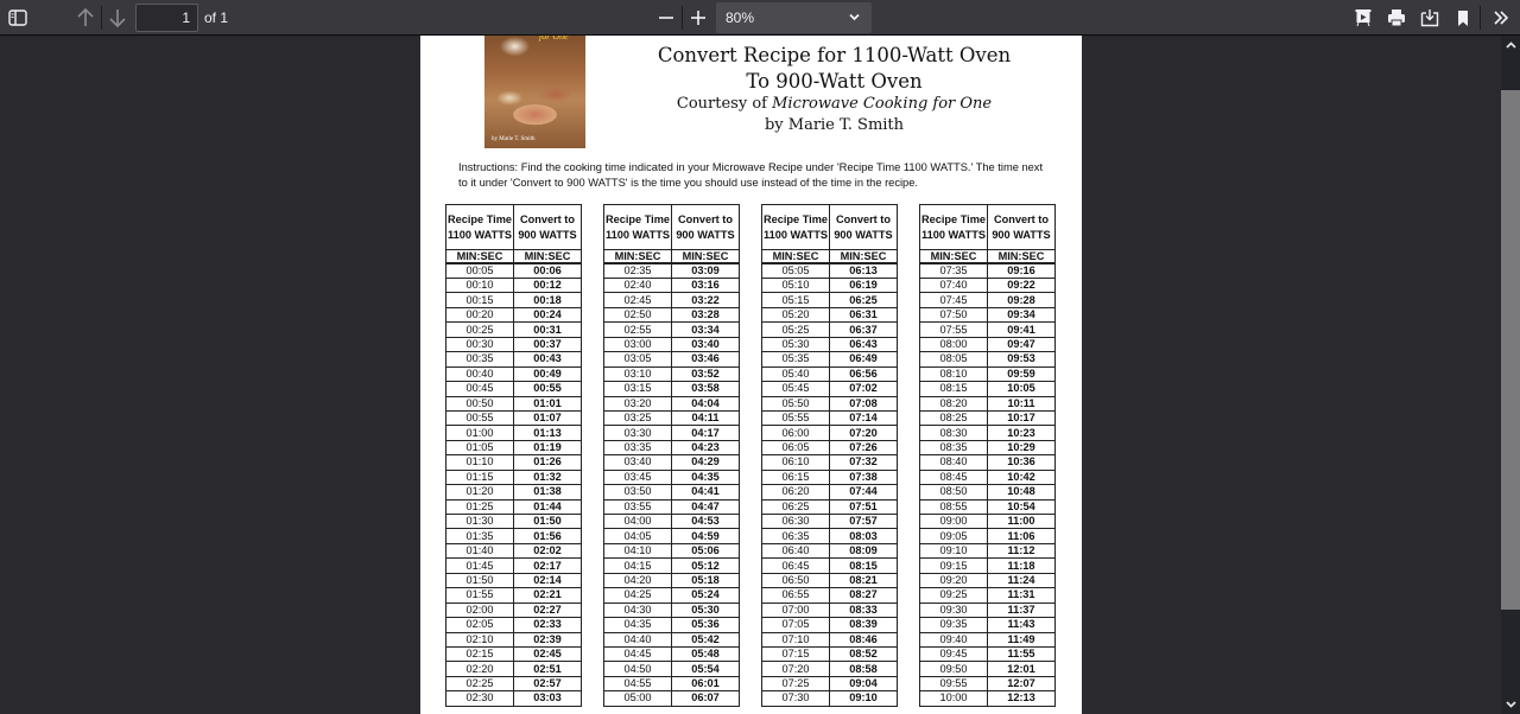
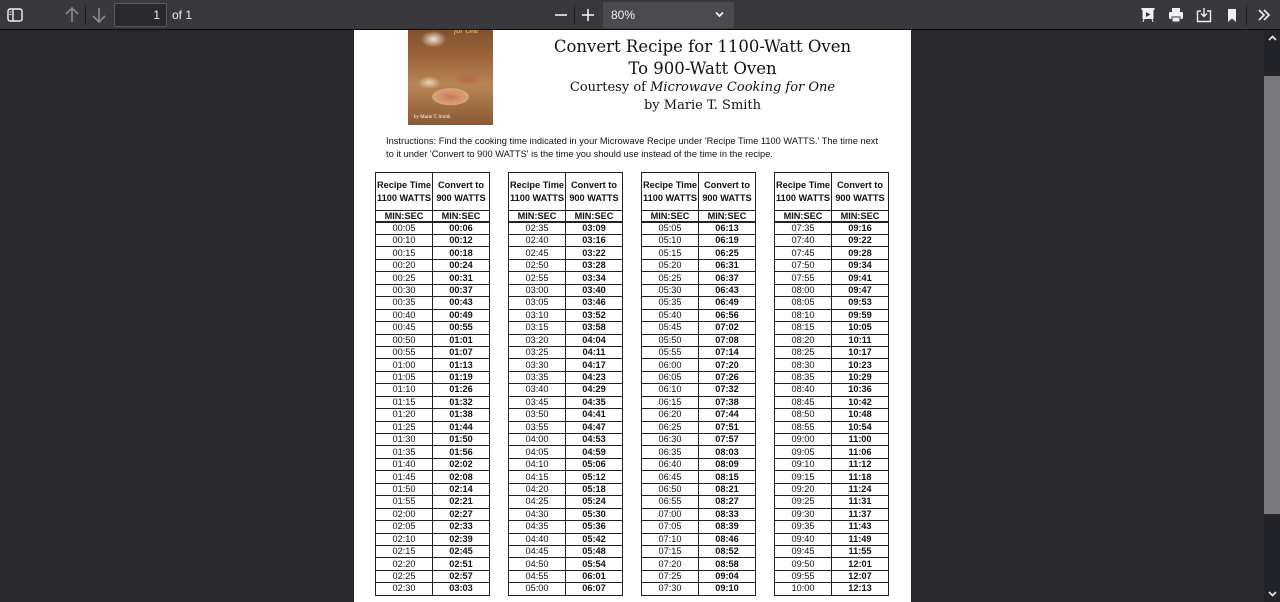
  1
  of 1
  80%
  for One
  Convert Recipe for 1100-Watt Oven
  To 900-Watt Oven
  Courtesy of Microwave Cooking for One
  by Marie T. Smith
  Instructions: Find the cooking time indicated in your Microwave Recipe under 'Recipe Time 1100 WATTS.' The time next to it under 'Convert to 900 WATTS' is the time you should use instead of the time in the recipe.
  Recipe Time 1100 WATTS	Convert to 900 WATTS
  MIN:SEC	MIN:SEC
  00:05	00:06
  00:10	00:12
  00:15	00:18
  00:20	00:24
  00:25	00:31
  00:30	00:37
  00:35	00:43
  00:40	00:49
  00:45	00:55
  00:50	01:01
  00:55	01:07
  01:00	01:13
  01:05	01:19
  01:10	01:26
  01:15	01:32
  01:20	01:38
  01:25	01:44
  01:30	01:50
  01:35	01:56
  01:40	02:02
- 01:45	02:17
+ 01:45	02:08
  01:50	02:14
  01:55	02:21
  02:00	02:27
  02:05	02:33
  02:10	02:39
  02:15	02:45
  02:20	02:51
  02:25	02:57
  02:30	03:03
  Recipe Time 1100 WATTS	Convert to 900 WATTS
  MIN:SEC	MIN:SEC
  02:35	03:09
  02:40	03:16
  02:45	03:22
  02:50	03:28
  02:55	03:34
  03:00	03:40
  03:05	03:46
  03:10	03:52
  03:15	03:58
  03:20	04:04
  03:25	04:11
  03:30	04:17
  03:35	04:23
  03:40	04:29
  03:45	04:35
  03:50	04:41
  03:55	04:47
  04:00	04:53
  04:05	04:59
  04:10	05:06
  04:15	05:12
  04:20	05:18
  04:25	05:24
  04:30	05:30
  04:35	05:36
  04:40	05:42
  04:45	05:48
  04:50	05:54
  04:55	06:01
  05:00	06:07
  Recipe Time 1100 WATTS	Convert to 900 WATTS
  MIN:SEC	MIN:SEC
  05:05	06:13
  05:10	06:19
  05:15	06:25
  05:20	06:31
  05:25	06:37
  05:30	06:43
  05:35	06:49
  05:40	06:56
  05:45	07:02
  05:50	07:08
  05:55	07:14
  06:00	07:20
  06:05	07:26
  06:10	07:32
  06:15	07:38
  06:20	07:44
  06:25	07:51
  06:30	07:57
  06:35	08:03
  06:40	08:09
  06:45	08:15
  06:50	08:21
  06:55	08:27
  07:00	08:33
  07:05	08:39
  07:10	08:46
  07:15	08:52
  07:20	08:58
  07:25	09:04
  07:30	09:10
  Recipe Time 1100 WATTS	Convert to 900 WATTS
  MIN:SEC	MIN:SEC
  07:35	09:16
  07:40	09:22
  07:45	09:28
  07:50	09:34
  07:55	09:41
  08:00	09:47
  08:05	09:53
  08:10	09:59
  08:15	10:05
  08:20	10:11
  08:25	10:17
  08:30	10:23
  08:35	10:29
  08:40	10:36
  08:45	10:42
  08:50	10:48
  08:55	10:54
  09:00	11:00
  09:05	11:06
  09:10	11:12
  09:15	11:18
  09:20	11:24
  09:25	11:31
  09:30	11:37
  09:35	11:43
  09:40	11:49
  09:45	11:55
  09:50	12:01
  09:55	12:07
  10:00	12:13
